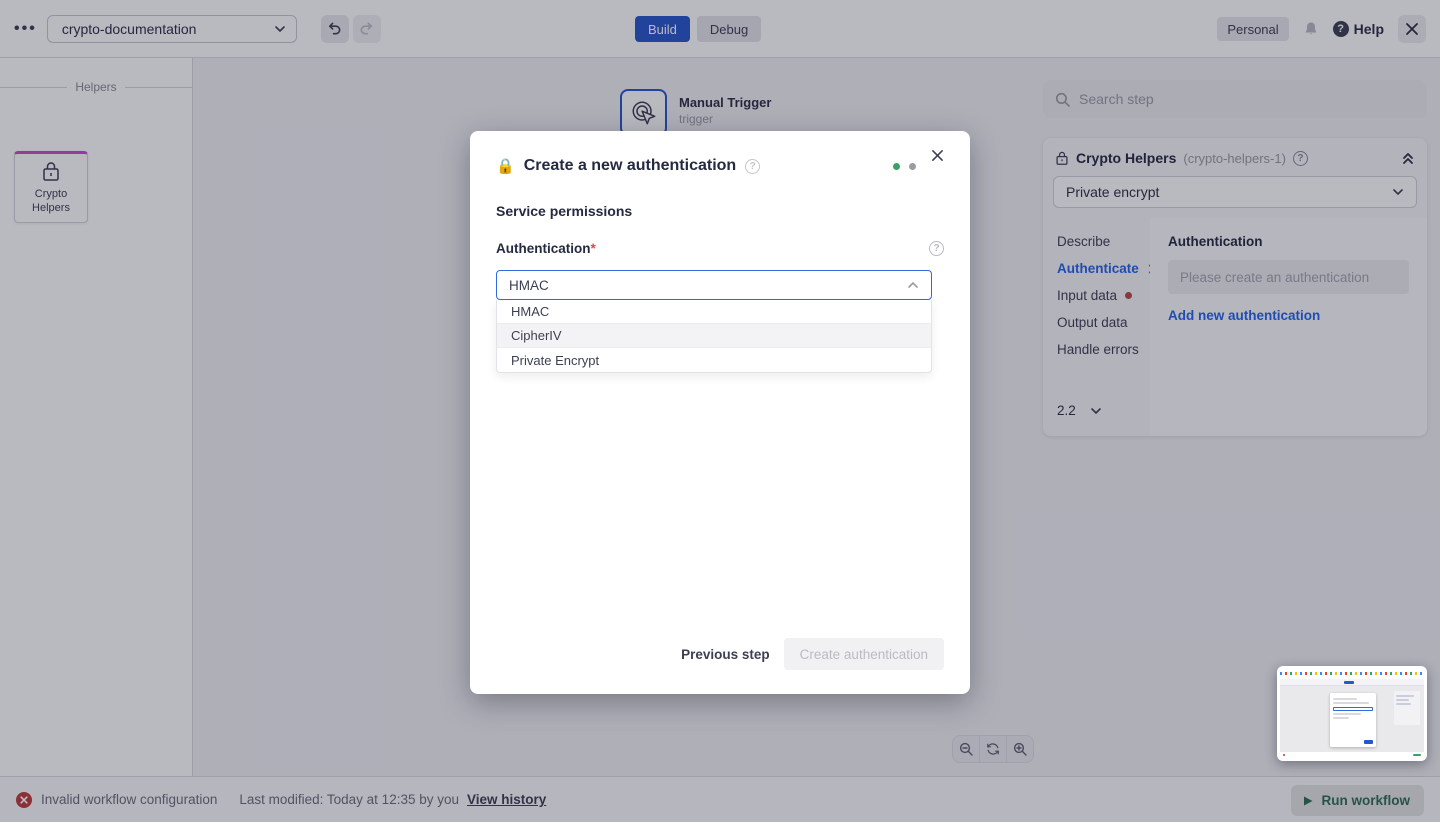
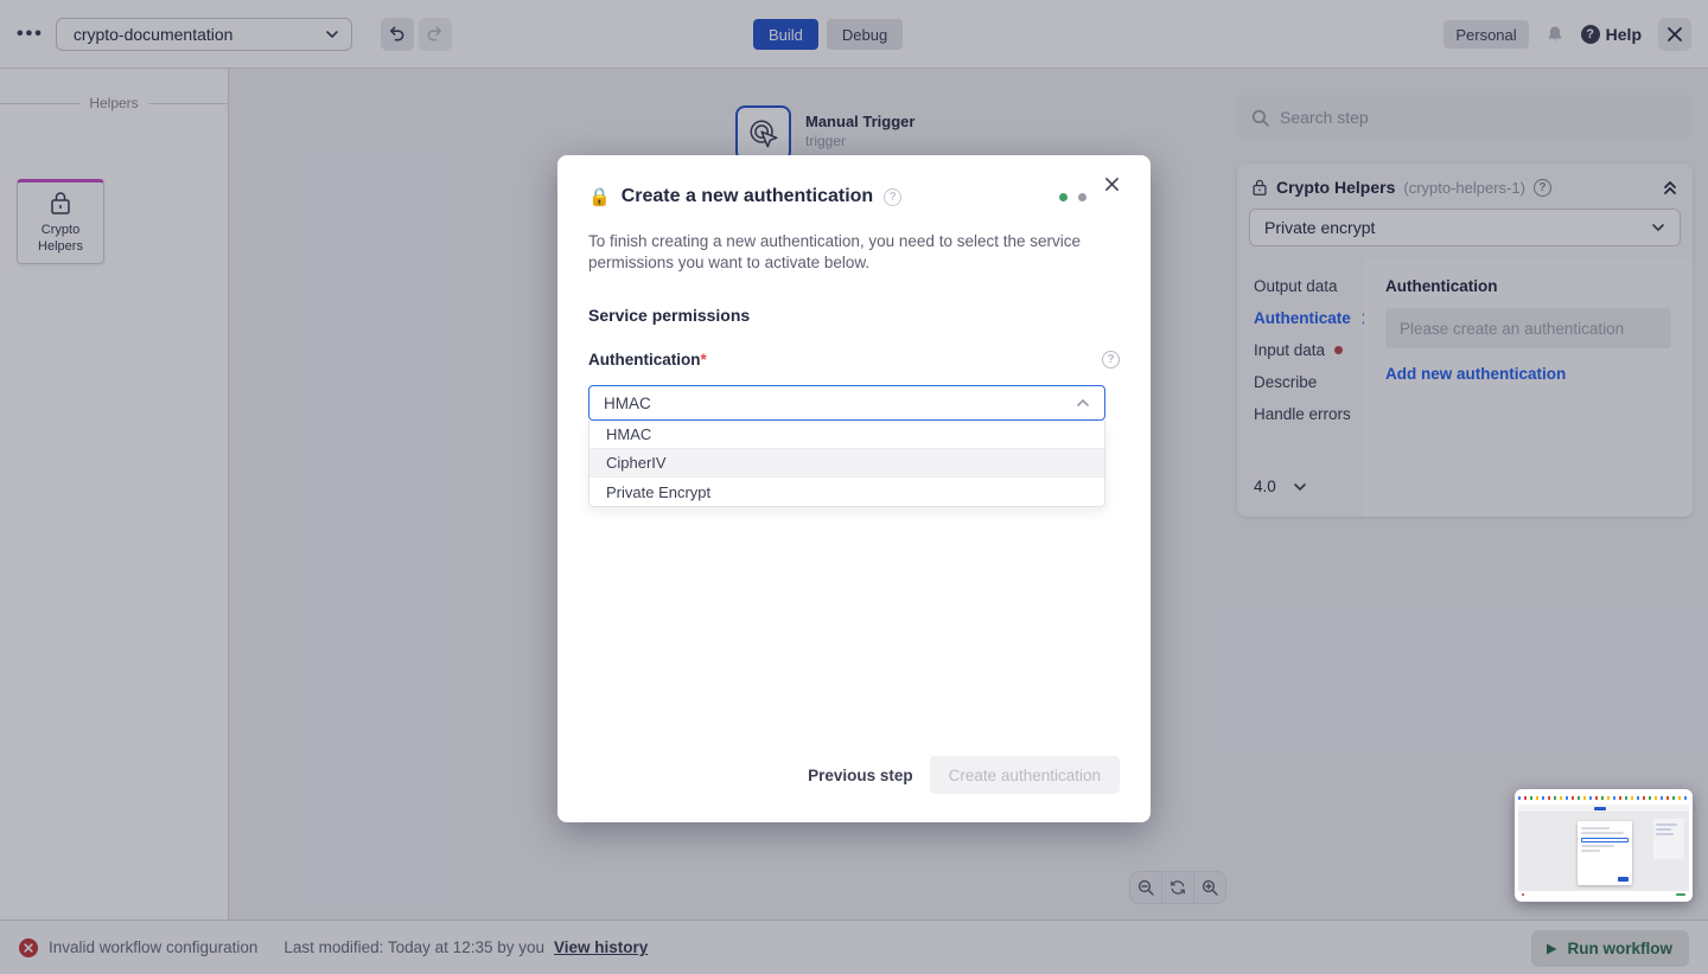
  •••
  crypto-documentation
  Build
  Debug
  Personal
  ?
  Help
  Helpers
  Crypto Helpers
  Manual Trigger
  trigger
  Search step
  Crypto Helpers
  (crypto-helpers-1)
  ?
  Private encrypt
- Describe
+ Output data
  Authenticate
  Input data
- Output data
+ Describe
  Handle errors
- 2.2
+ 4.0
  Authentication
  Please create an authentication
  Add new authentication
  Invalid workflow configuration
  Last modified: Today at 12:35 by you
  View history
  Run workflow
  🔒
  Create a new authentication
  ?
+ To finish creating a new authentication, you need to select the service permissions you want to activate below.
  Service permissions
  Authentication*
  ?
  HMAC
  HMAC
  CipherIV
  Private Encrypt
  Previous step
  Create authentication
